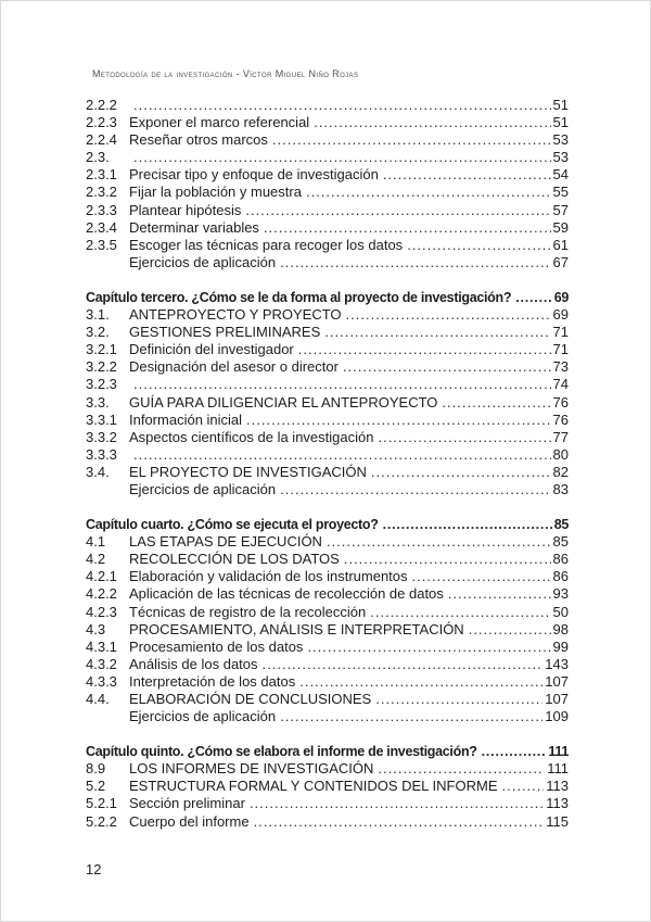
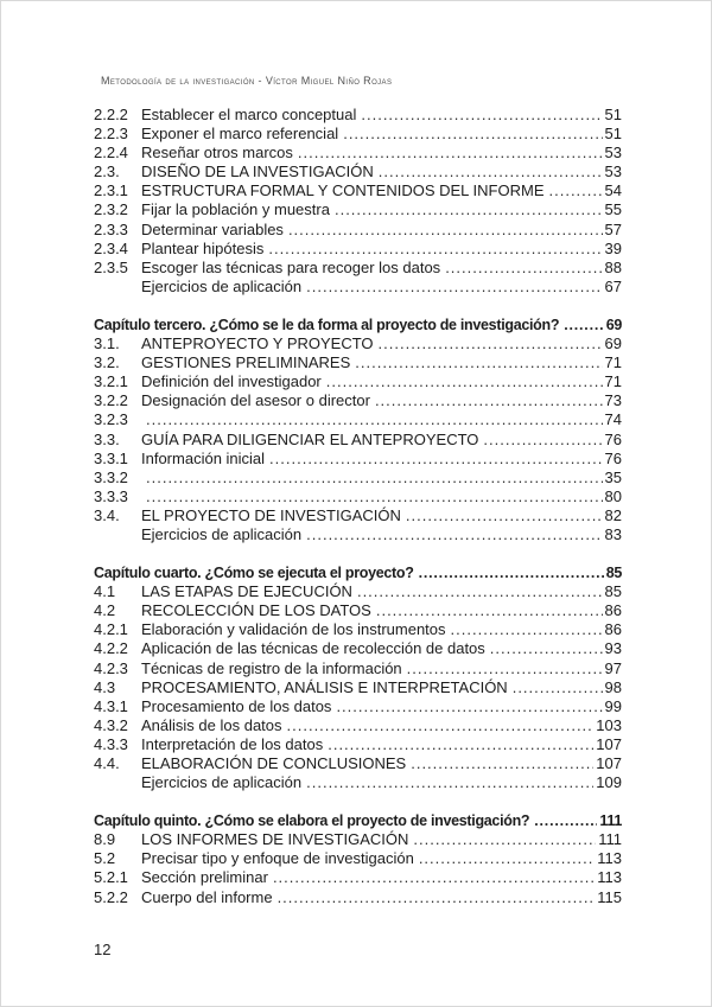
  Metodología de la investigación - Víctor Miguel Niño Rojas
  2.2.2
+ Establecer el marco conceptual
  51
  2.2.3
  Exponer el marco referencial
  51
  2.2.4
  Reseñar otros marcos
  53
  2.3.
+ DISEÑO DE LA INVESTIGACIÓN
  53
  2.3.1
- Precisar tipo y enfoque de investigación
+ ESTRUCTURA FORMAL Y CONTENIDOS DEL INFORME
  54
  2.3.2
  Fijar la población y muestra
  55
  2.3.3
- Plantear hipótesis
+ Determinar variables
  57
  2.3.4
- Determinar variables
+ Plantear hipótesis
- 59
+ 39
  2.3.5
  Escoger las técnicas para recoger los datos
- 61
+ 88
  Ejercicios de aplicación
  67
  Capítulo tercero. ¿Cómo se le da forma al proyecto de investigación?
  69
  3.1.
  ANTEPROYECTO Y PROYECTO
  69
  3.2.
  GESTIONES PRELIMINARES
  71
  3.2.1
  Definición del investigador
  71
  3.2.2
  Designación del asesor o director
  73
  3.2.3
  74
  3.3.
  GUÍA PARA DILIGENCIAR EL ANTEPROYECTO
  76
  3.3.1
  Información inicial
  76
  3.3.2
- Aspectos científicos de la investigación
- 77
+ 35
  3.3.3
  80
  3.4.
  EL PROYECTO DE INVESTIGACIÓN
  82
  Ejercicios de aplicación
  83
  Capítulo cuarto. ¿Cómo se ejecuta el proyecto?
  85
  4.1
  LAS ETAPAS DE EJECUCIÓN
  85
  4.2
  RECOLECCIÓN DE LOS DATOS
  86
  4.2.1
  Elaboración y validación de los instrumentos
  86
  4.2.2
  Aplicación de las técnicas de recolección de datos
  93
  4.2.3
- Técnicas de registro de la recolección
+ Técnicas de registro de la información
- 50
+ 97
  4.3
  PROCESAMIENTO, ANÁLISIS E INTERPRETACIÓN
  98
  4.3.1
  Procesamiento de los datos
  99
  4.3.2
  Análisis de los datos
- 143
+ 103
  4.3.3
  Interpretación de los datos
  107
  4.4.
  ELABORACIÓN DE CONCLUSIONES
  107
  Ejercicios de aplicación
  109
- Capítulo quinto. ¿Cómo se elabora el informe de investigación?
+ Capítulo quinto. ¿Cómo se elabora el proyecto de investigación?
  111
  8.9
  LOS INFORMES DE INVESTIGACIÓN
  111
  5.2
- ESTRUCTURA FORMAL Y CONTENIDOS DEL INFORME
+ Precisar tipo y enfoque de investigación
  113
  5.2.1
  Sección preliminar
  113
  5.2.2
  Cuerpo del informe
  115
  12
